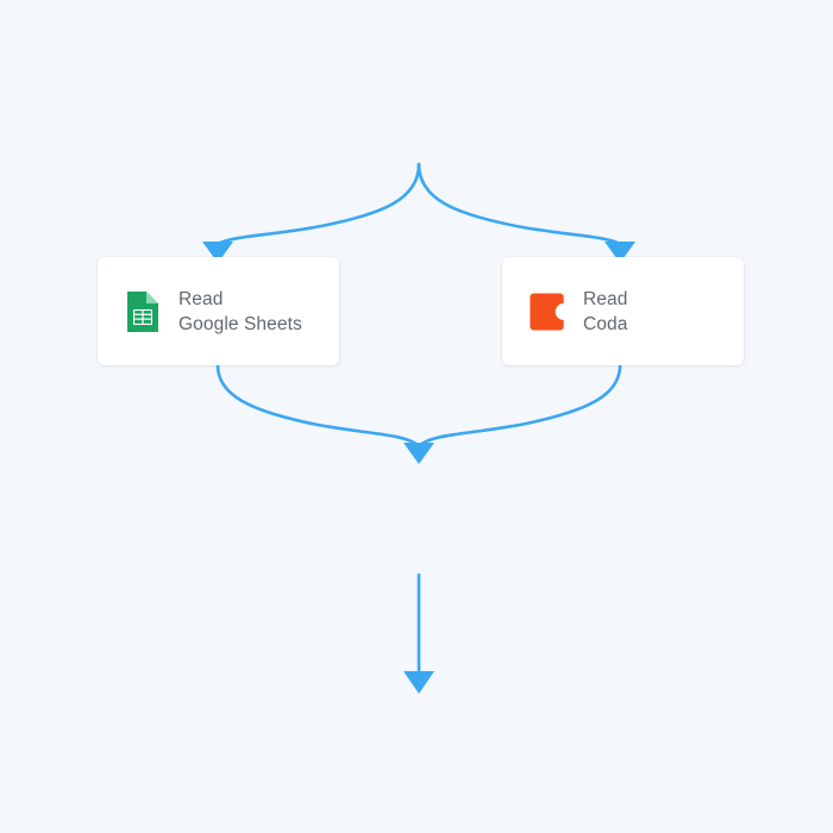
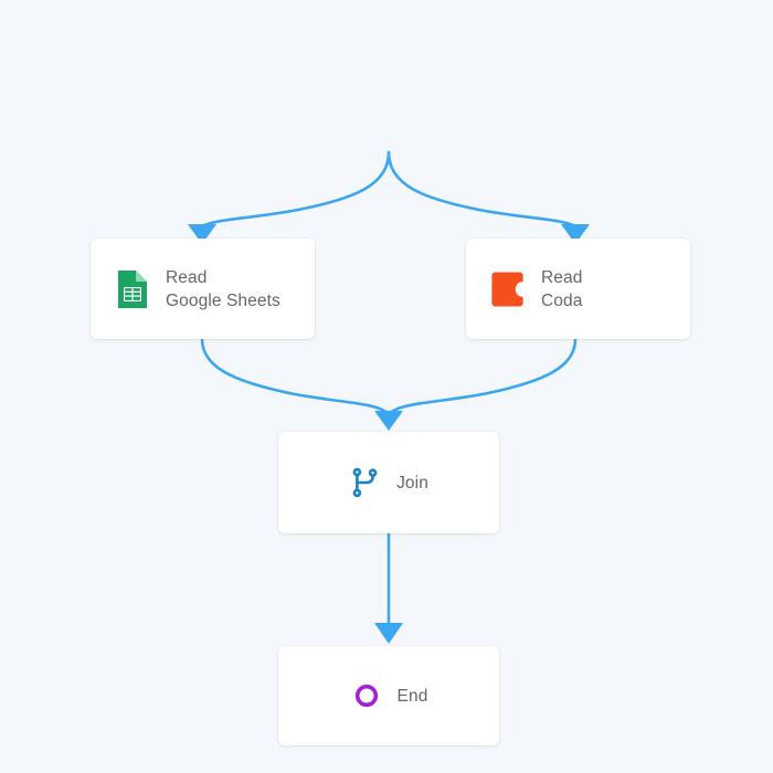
  Read
  Google Sheets
  Read
  Coda
+ Join
+ End
